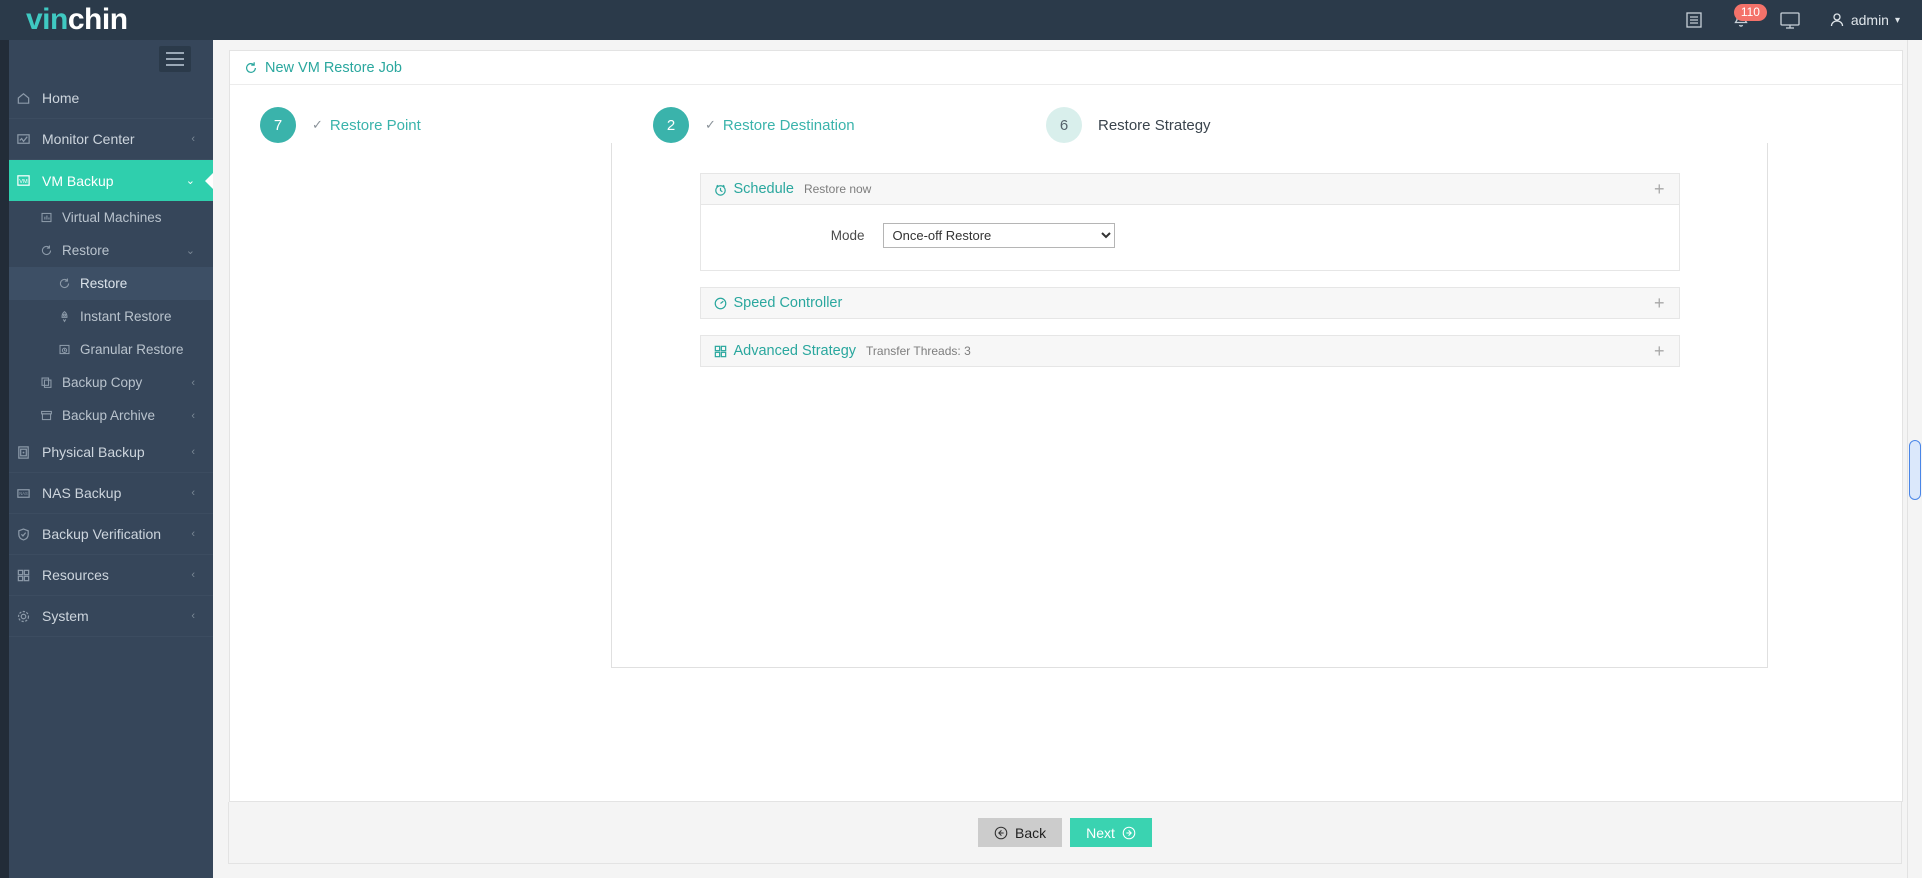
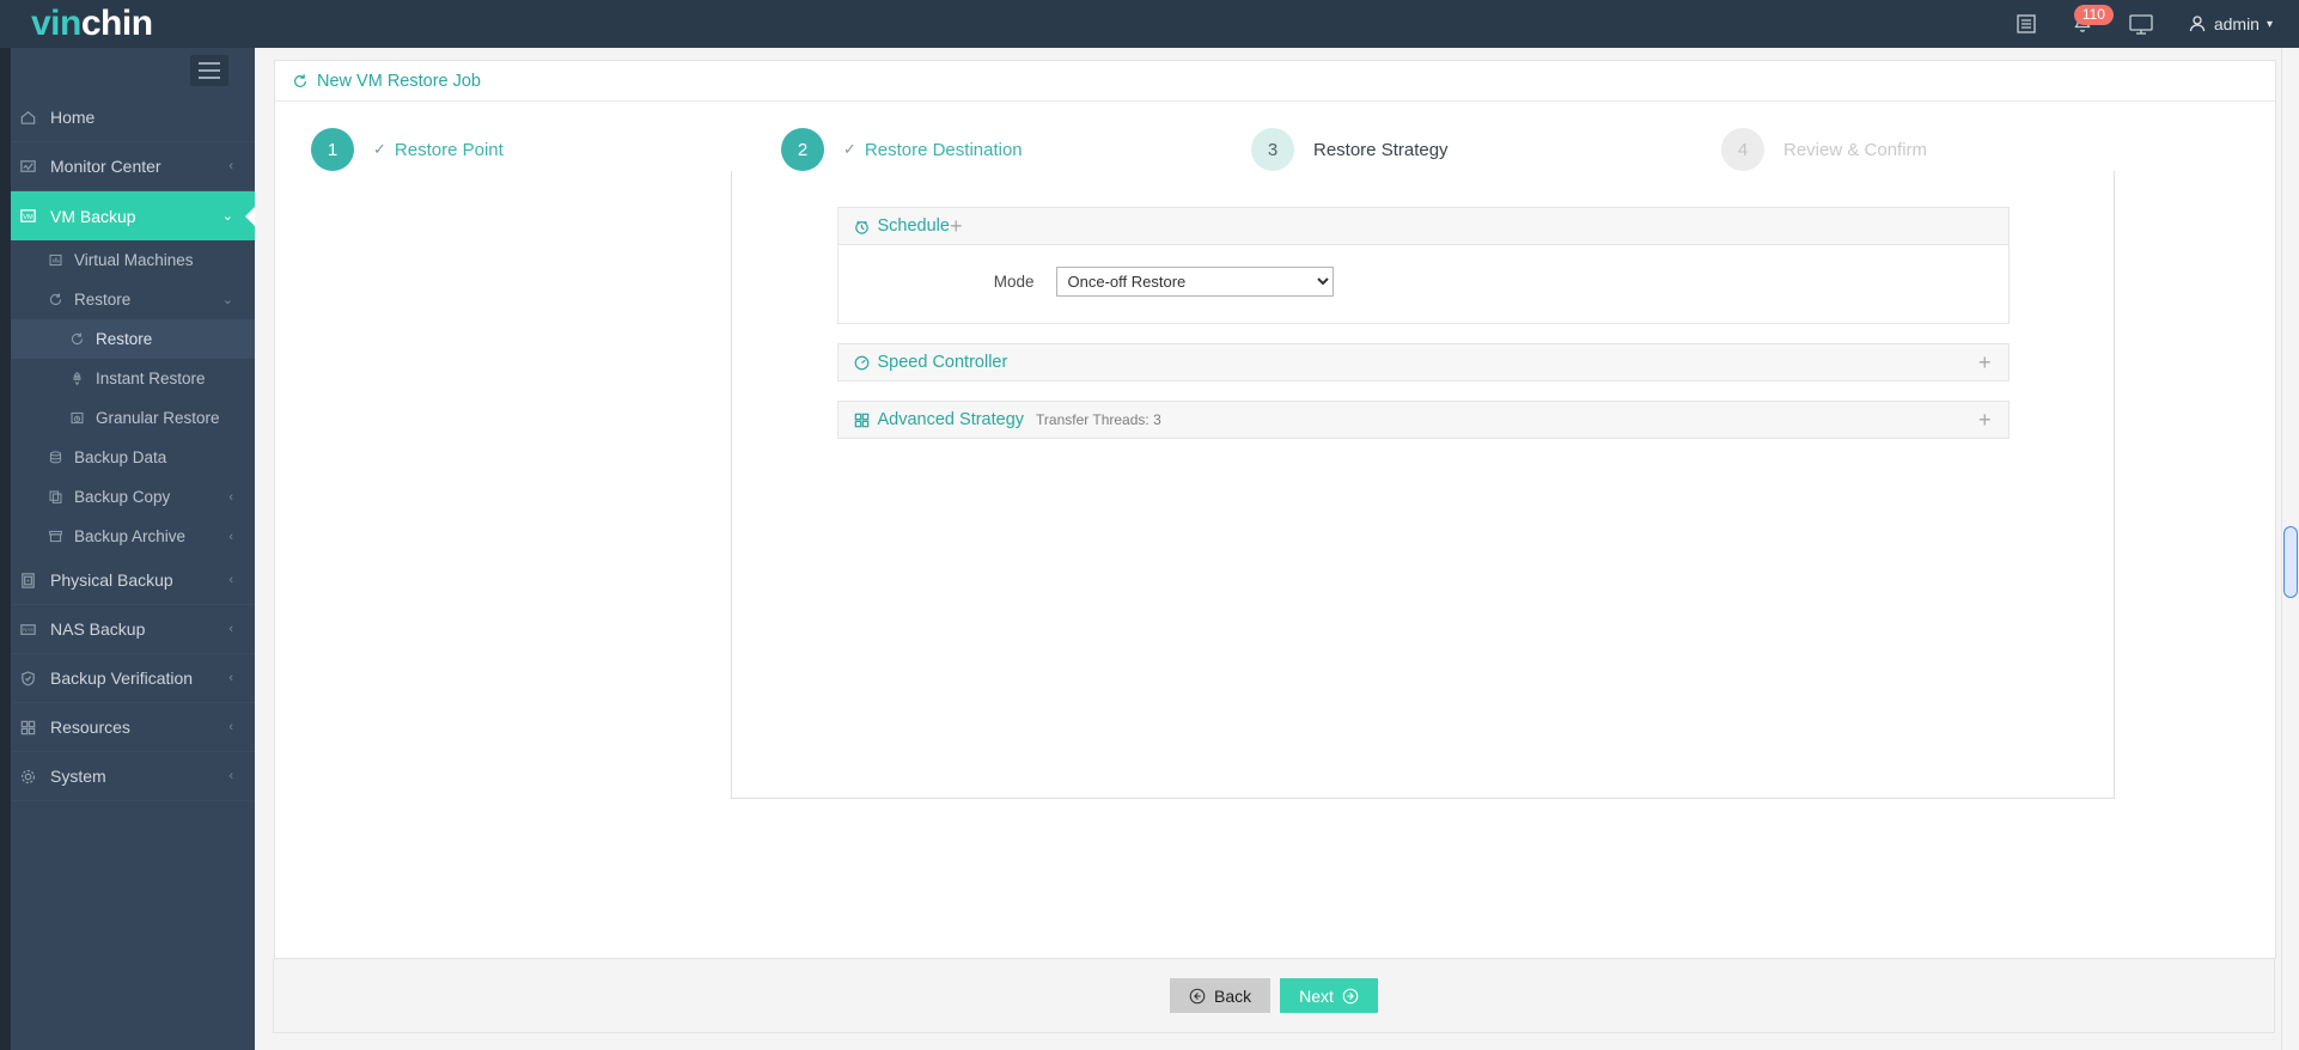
  vinchin
  110
  admin
  ▾
  Home
  Monitor Center
  ‹
  VM Backup
  ⌄
  Virtual Machines
  Restore
  ⌄
  Restore
  Instant Restore
  Granular Restore
+ Backup Data
  Backup Copy
  ‹
  Backup Archive
  ‹
  Physical Backup
  ‹
  NAS Backup
  ‹
  Backup Verification
  ‹
  Resources
  ‹
  System
  ‹
  New VM Restore Job
- 7
+ 1
  ✓
  Restore Point
  2
  ✓
  Restore Destination
- 6
+ 3
  Restore Strategy
+ 4
+ Review & Confirm
  Schedule
- Restore now
  +
  Mode
  Once-off Restore
  Speed Controller
  +
  Advanced Strategy
  Transfer Threads: 3
  +
  Back
  Next
